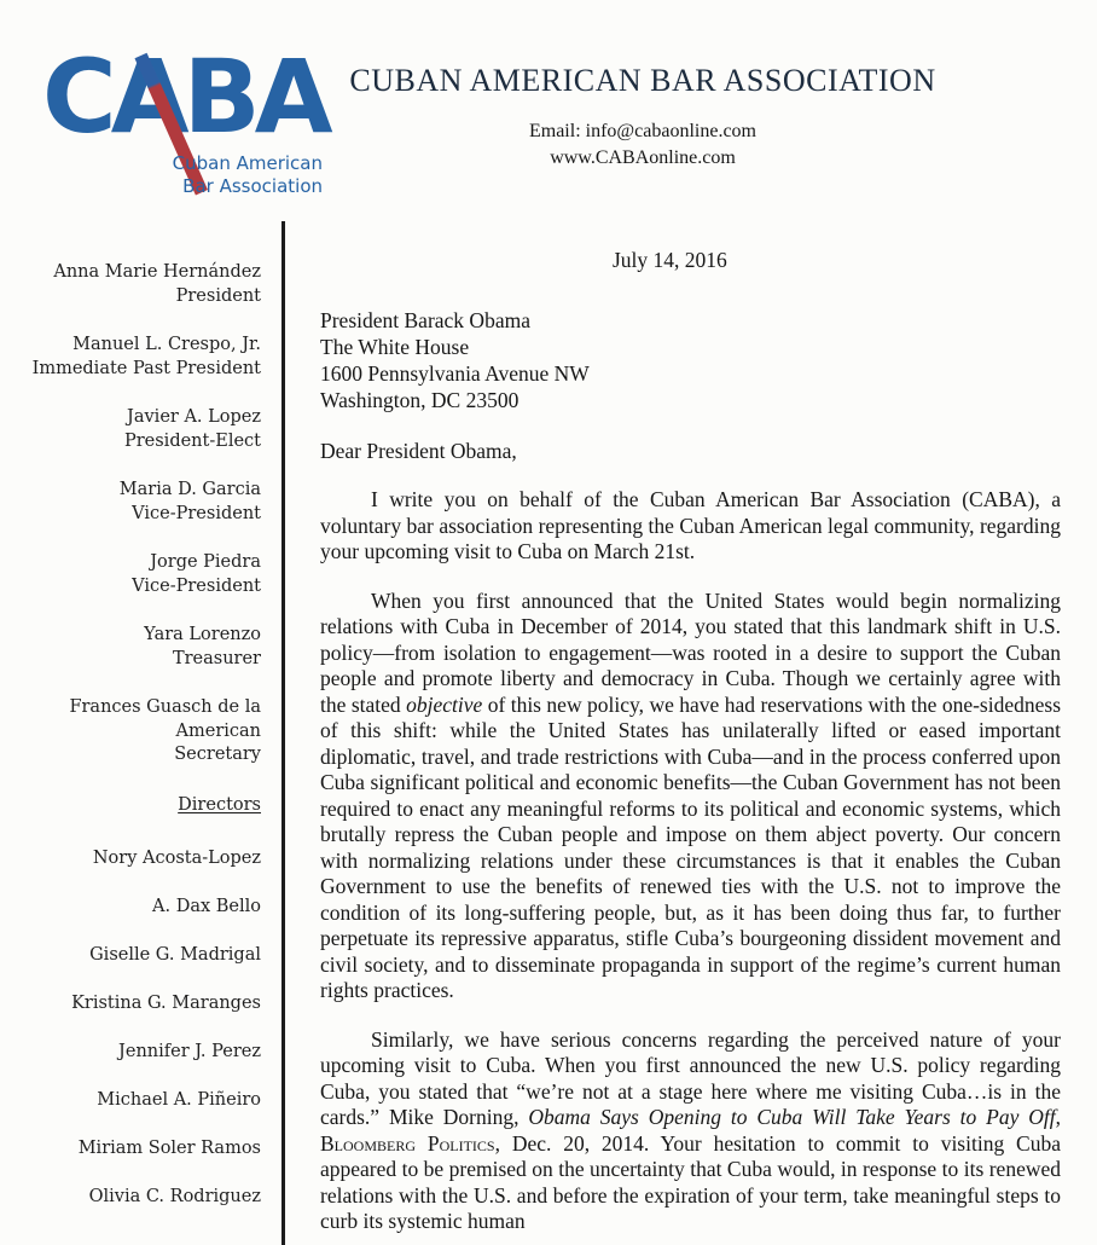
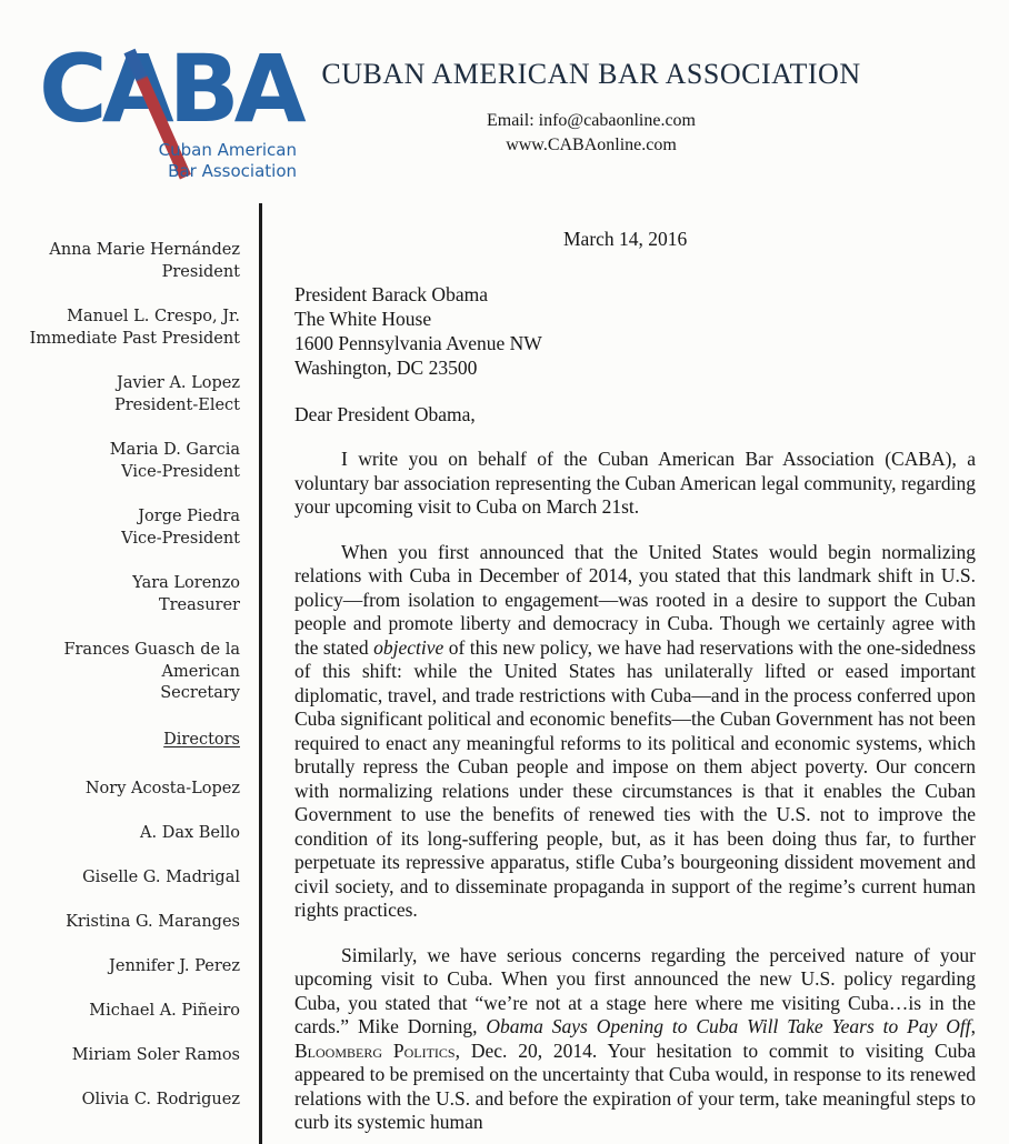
  CABA
  Cuban American
  Bar Association
  CUBAN AMERICAN BAR ASSOCIATION
  Email: info@cabaonline.com
  www.CABAonline.com
  Anna Marie Hernández
  President
  Manuel L. Crespo, Jr.
  Immediate Past President
  Javier A. Lopez
  President-Elect
  Maria D. Garcia
  Vice-President
  Jorge Piedra
  Vice-President
  Yara Lorenzo
  Treasurer
  Frances Guasch de la American
  Secretary
  Directors
  Nory Acosta-Lopez
  A. Dax Bello
  Giselle G. Madrigal
  Kristina G. Maranges
  Jennifer J. Perez
  Michael A. Piñeiro
  Miriam Soler Ramos
  Olivia C. Rodriguez
- July 14, 2016
+ March 14, 2016
  President Barack Obama
  The White House
  1600 Pennsylvania Avenue NW
  Washington, DC 23500
  Dear President Obama,
  I write you on behalf of the Cuban American Bar Association (CABA), a voluntary bar association representing the Cuban American legal community, regarding your upcoming visit to Cuba on March 21st.
  When you first announced that the United States would begin normalizing relations with Cuba in December of 2014, you stated that this landmark shift in U.S. policy—from isolation to engagement—was rooted in a desire to support the Cuban people and promote liberty and democracy in Cuba. Though we certainly agree with the stated objective of this new policy, we have had reservations with the one-sidedness of this shift: while the United States has unilaterally lifted or eased important diplomatic, travel, and trade restrictions with Cuba—and in the process conferred upon Cuba significant political and economic benefits—the Cuban Government has not been required to enact any meaningful reforms to its political and economic systems, which brutally repress the Cuban people and impose on them abject poverty. Our concern with normalizing relations under these circumstances is that it enables the Cuban Government to use the benefits of renewed ties with the U.S. not to improve the condition of its long-suffering people, but, as it has been doing thus far, to further perpetuate its repressive apparatus, stifle Cuba’s bourgeoning dissident movement and civil society, and to disseminate propaganda in support of the regime’s current human rights practices.
  Similarly, we have serious concerns regarding the perceived nature of your upcoming visit to Cuba. When you first announced the new U.S. policy regarding Cuba, you stated that “we’re not at a stage here where me visiting Cuba…is in the cards.” Mike Dorning, Obama Says Opening to Cuba Will Take Years to Pay Off, Bloomberg Politics, Dec. 20, 2014. Your hesitation to commit to visiting Cuba appeared to be premised on the uncertainty that Cuba would, in response to its renewed relations with the U.S. and before the expiration of your term, take meaningful steps to curb its systemic human
